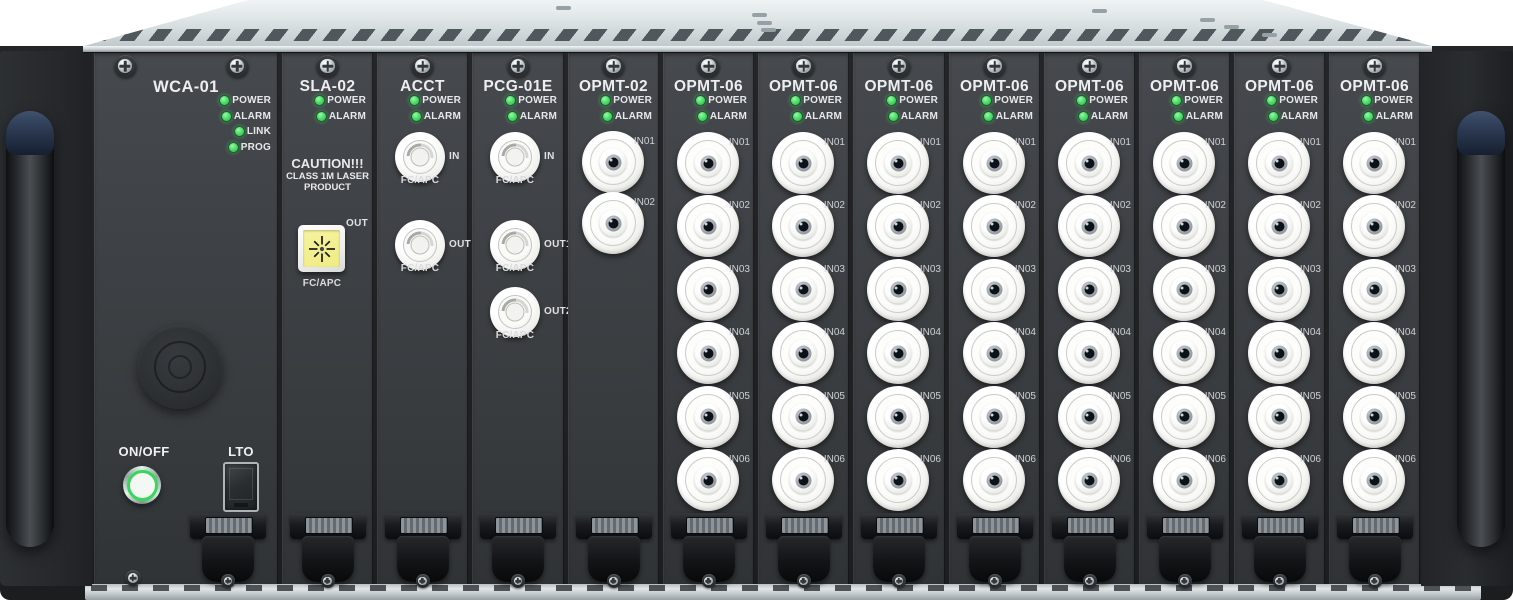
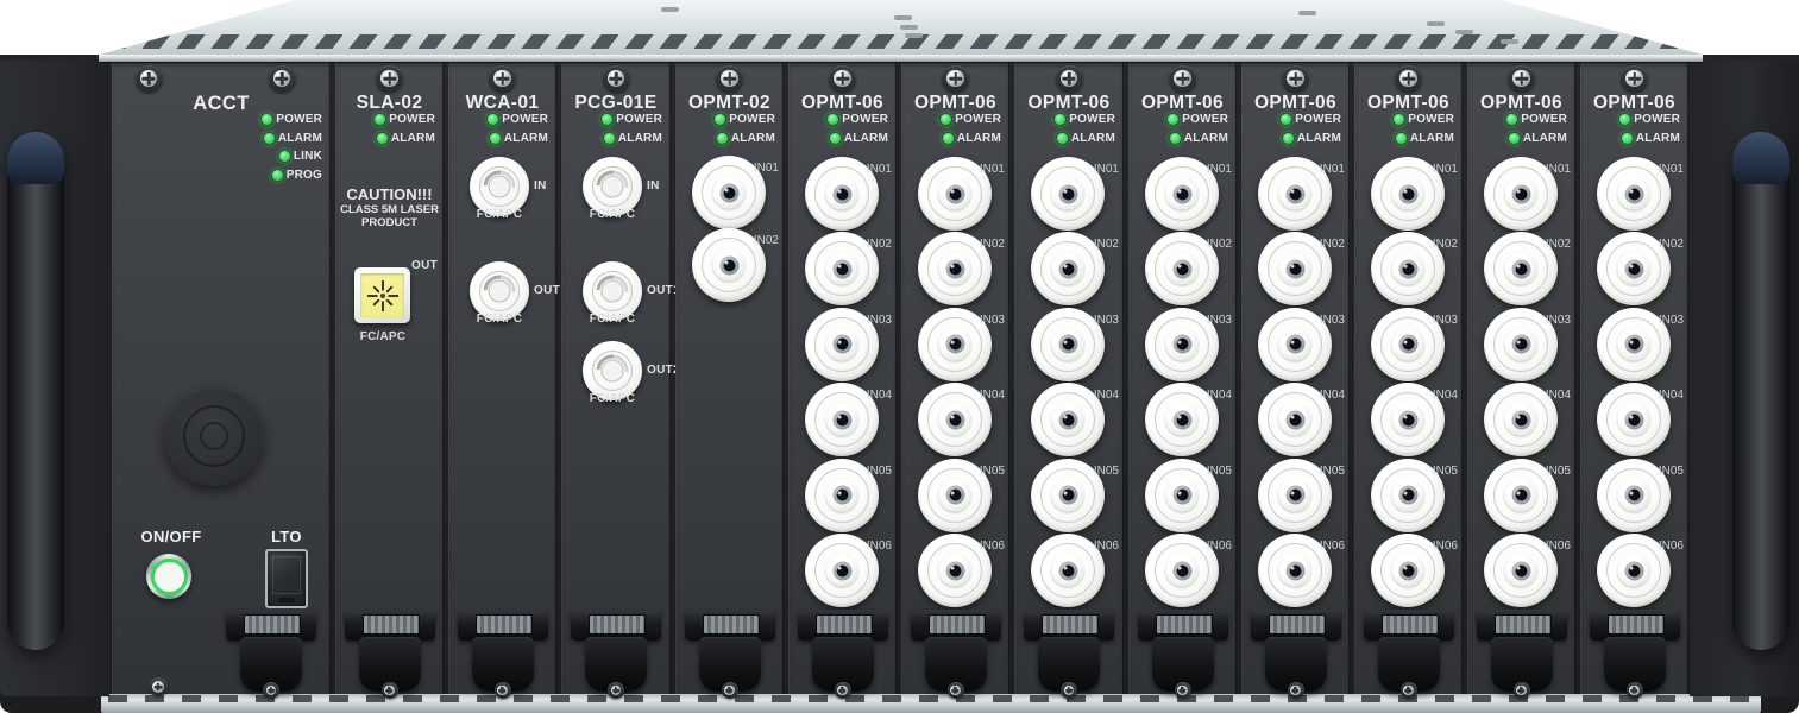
- WCA-01
+ ACCT
  POWER
  ALARM
  LINK
  PROG
  ON/OFF
  LTO
  SLA-02
  POWER
  ALARM
  CAUTION!!!
- CLASS 1M LASER
+ CLASS 5M LASER
  PRODUCT
  OUT
  FC/APC
- ACCT
+ WCA-01
  POWER
  ALARM
  IN
  FC/APC
  OUT
  FC/APC
  PCG-01E
  POWER
  ALARM
  IN
  FC/APC
  OUT
  FC/APC
  OUT
  FC/APC
  OPMT-02
  POWER
  ALARM
  IN01
  IN02
  OPMT-06
  POWER
  ALARM
  IN01
  IN02
  IN03
  IN04
  IN05
  IN06
  OPMT-06
  POWER
  ALARM
  IN01
  IN02
  IN03
  IN04
  IN05
  IN06
  OPMT-06
  POWER
  ALARM
  IN01
  IN02
  IN03
  IN04
  IN05
  IN06
  OPMT-06
  POWER
  ALARM
  IN01
  IN02
  IN03
  IN04
  IN05
  IN06
  OPMT-06
  POWER
  ALARM
  IN01
  IN02
  IN03
  IN04
  IN05
  IN06
  OPMT-06
  POWER
  ALARM
  IN01
  IN02
  IN03
  IN04
  IN05
  IN06
  OPMT-06
  POWER
  ALARM
  IN01
  IN02
  IN03
  IN04
  IN05
  IN06
  OPMT-06
  POWER
  ALARM
  IN01
  IN02
  IN03
  IN04
  IN05
  IN06
